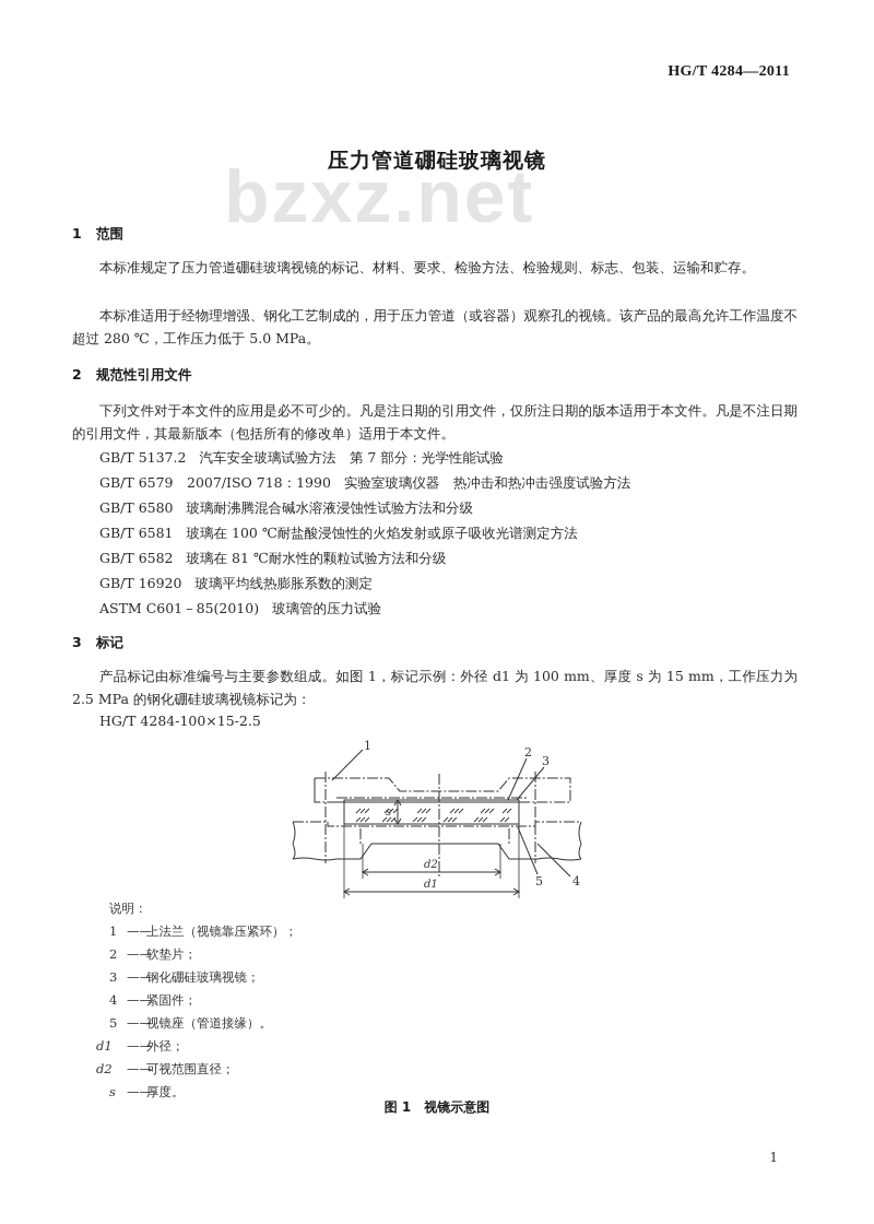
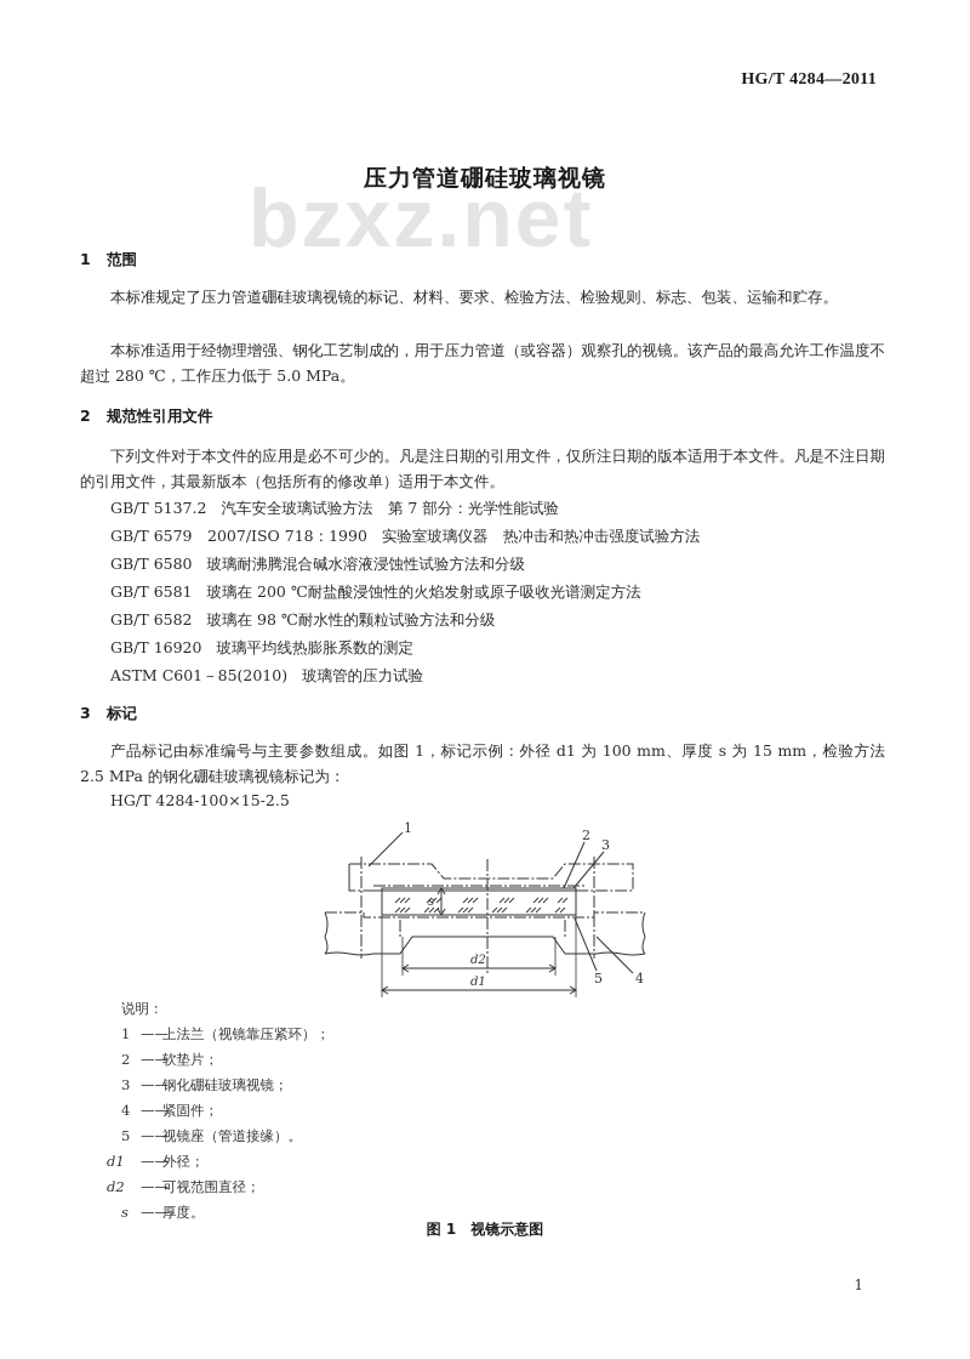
  HG/T 4284—2011
  bzxz.net
  压力管道硼硅玻璃视镜
  1 范围
  本标准规定了压力管道硼硅玻璃视镜的标记、材料、要求、检验方法、检验规则、标志、包装、运输和贮存。
  本标准适用于经物理增强、钢化工艺制成的，用于压力管道（或容器）观察孔的视镜。该产品的最高允许工作温度不超过 280 ℃，工作压力低于 5.0 MPa。
  2 规范性引用文件
  下列文件对于本文件的应用是必不可少的。凡是注日期的引用文件，仅所注日期的版本适用于本文件。凡是不注日期的引用文件，其最新版本（包括所有的修改单）适用于本文件。
  GB/T 5137.2 汽车安全玻璃试验方法 第 7 部分：光学性能试验
  GB/T 6579 2007/ISO 718：1990 实验室玻璃仪器 热冲击和热冲击强度试验方法
  GB/T 6580 玻璃耐沸腾混合碱水溶液浸蚀性试验方法和分级
- GB/T 6581 玻璃在 100 ℃耐盐酸浸蚀性的火焰发射或原子吸收光谱测定方法
+ GB/T 6581 玻璃在 200 ℃耐盐酸浸蚀性的火焰发射或原子吸收光谱测定方法
- GB/T 6582 玻璃在 81 ℃耐水性的颗粒试验方法和分级
+ GB/T 6582 玻璃在 98 ℃耐水性的颗粒试验方法和分级
  GB/T 16920 玻璃平均线热膨胀系数的测定
  ASTM C601－85(2010) 玻璃管的压力试验
  3 标记
- 产品标记由标准编号与主要参数组成。如图 1，标记示例：外径 d1 为 100 mm、厚度 s 为 15 mm，工作压力为 2.5 MPa 的钢化硼硅玻璃视镜标记为：
+ 产品标记由标准编号与主要参数组成。如图 1，标记示例：外径 d1 为 100 mm、厚度 s 为 15 mm，检验方法 2.5 MPa 的钢化硼硅玻璃视镜标记为：
  HG/T 4284-100×15-2.5
  1
  2
  3
  4
  5
  s
  d2
  d1
  说明：
  1 ——上法兰（视镜靠压紧环）；
  2 ——软垫片；
  3 ——钢化硼硅玻璃视镜；
  4 ——紧固件；
  5 ——视镜座（管道接缘）。
  d1 ——外径；
  d2 ——可视范围直径；
  s ——厚度。
  图 1 视镜示意图
  1
